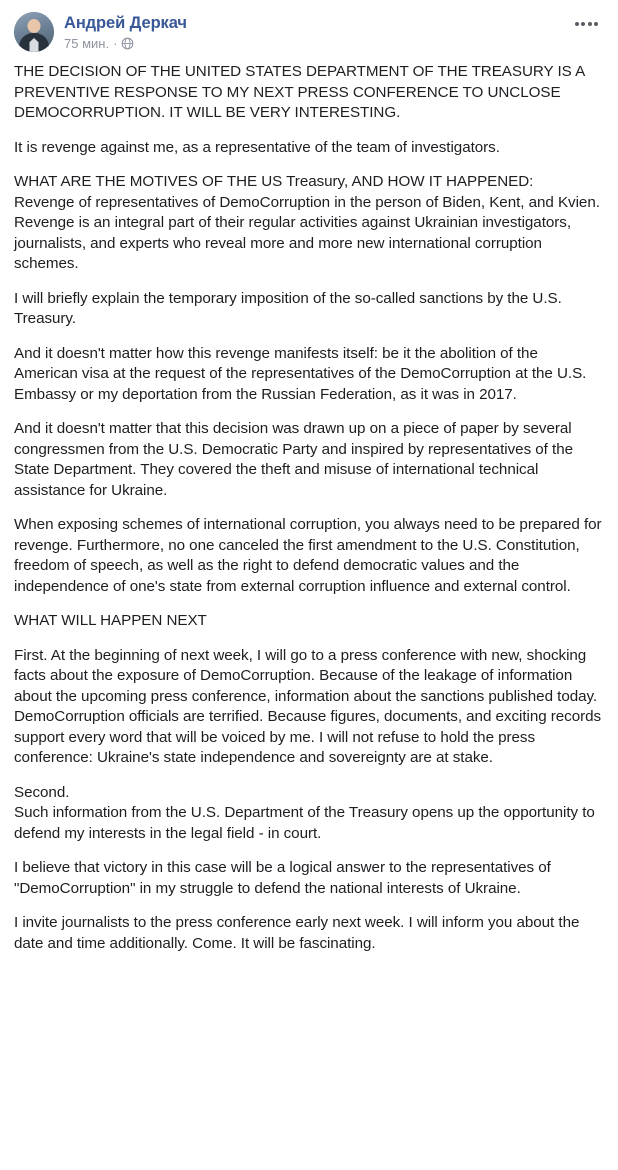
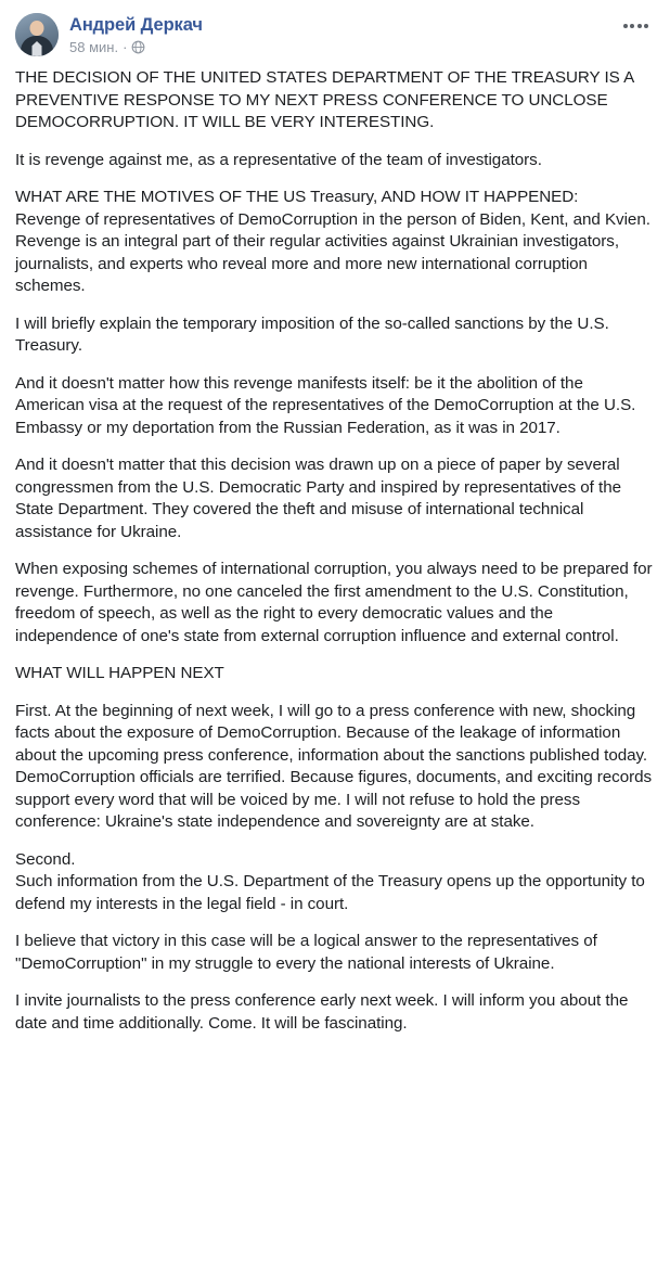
  Андрей Деркач
- 75 мин.
+ 58 мин.
  ·
  THE DECISION OF THE UNITED STATES DEPARTMENT OF THE TREASURY IS A PREVENTIVE RESPONSE TO MY NEXT PRESS CONFERENCE TO UNCLOSE DEMOCORRUPTION. IT WILL BE VERY INTERESTING.
  It is revenge against me, as a representative of the team of investigators.
  WHAT ARE THE MOTIVES OF THE US Treasury, AND HOW IT HAPPENED:
  Revenge of representatives of DemoCorruption in the person of Biden, Kent, and Kvien. Revenge is an integral part of their regular activities against Ukrainian investigators, journalists, and experts who reveal more and more new international corruption schemes.
  I will briefly explain the temporary imposition of the so-called sanctions by the U.S. Treasury.
  And it doesn't matter how this revenge manifests itself: be it the abolition of the American visa at the request of the representatives of the DemoCorruption at the U.S. Embassy or my deportation from the Russian Federation, as it was in 2017.
  And it doesn't matter that this decision was drawn up on a piece of paper by several congressmen from the U.S. Democratic Party and inspired by representatives of the State Department. They covered the theft and misuse of international technical assistance for Ukraine.
- When exposing schemes of international corruption, you always need to be prepared for revenge. Furthermore, no one canceled the first amendment to the U.S. Constitution, freedom of speech, as well as the right to defend democratic values and the independence of one's state from external corruption influence and external control.
+ When exposing schemes of international corruption, you always need to be prepared for revenge. Furthermore, no one canceled the first amendment to the U.S. Constitution, freedom of speech, as well as the right to every democratic values and the independence of one's state from external corruption influence and external control.
  WHAT WILL HAPPEN NEXT
  First. At the beginning of next week, I will go to a press conference with new, shocking facts about the exposure of DemoCorruption. Because of the leakage of information about the upcoming press conference, information about the sanctions published today. DemoCorruption officials are terrified. Because figures, documents, and exciting records support every word that will be voiced by me. I will not refuse to hold the press conference: Ukraine's state independence and sovereignty are at stake.
  Second.
  Such information from the U.S. Department of the Treasury opens up the opportunity to defend my interests in the legal field - in court.
- I believe that victory in this case will be a logical answer to the representatives of "DemoCorruption" in my struggle to defend the national interests of Ukraine.
+ I believe that victory in this case will be a logical answer to the representatives of "DemoCorruption" in my struggle to every the national interests of Ukraine.
  I invite journalists to the press conference early next week. I will inform you about the date and time additionally. Come. It will be fascinating.
